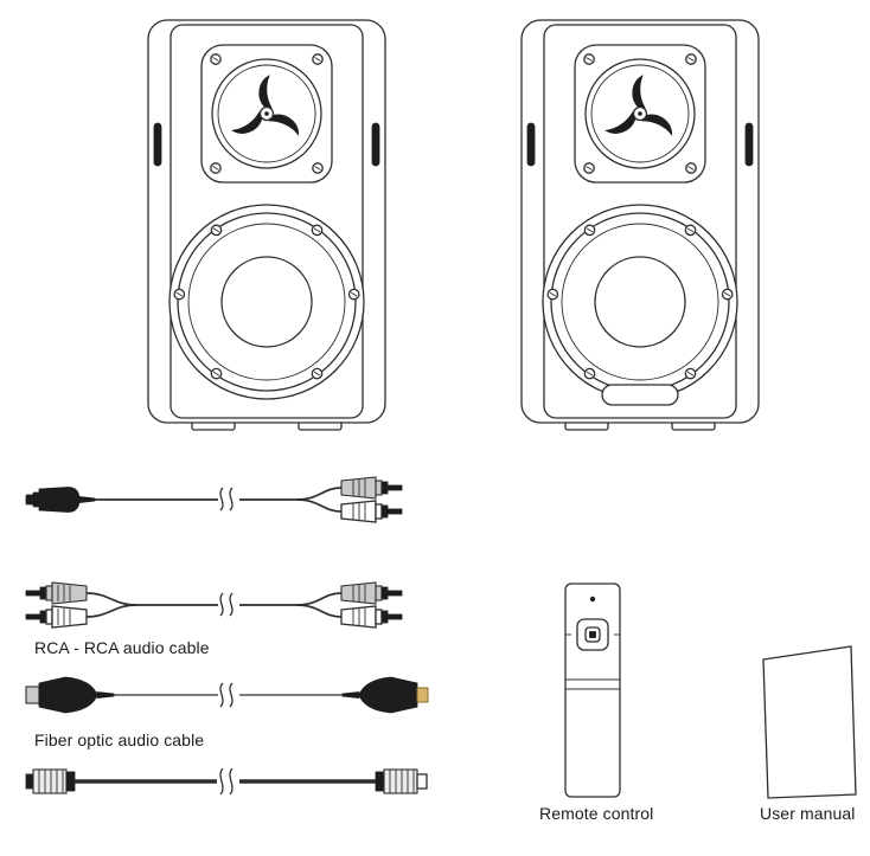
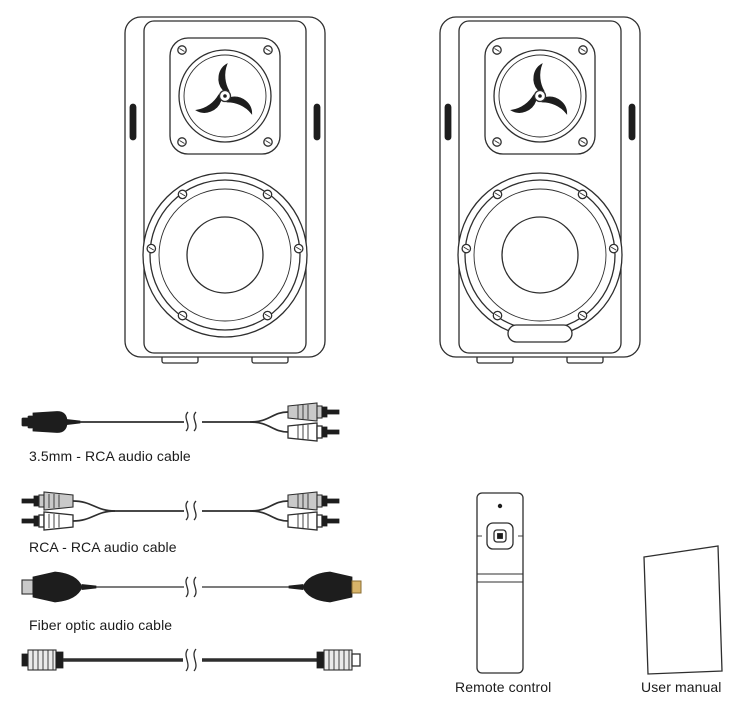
+ 3.5mm - RCA audio cable
  RCA - RCA audio cable
  Fiber optic audio cable
  Remote control
  User manual
